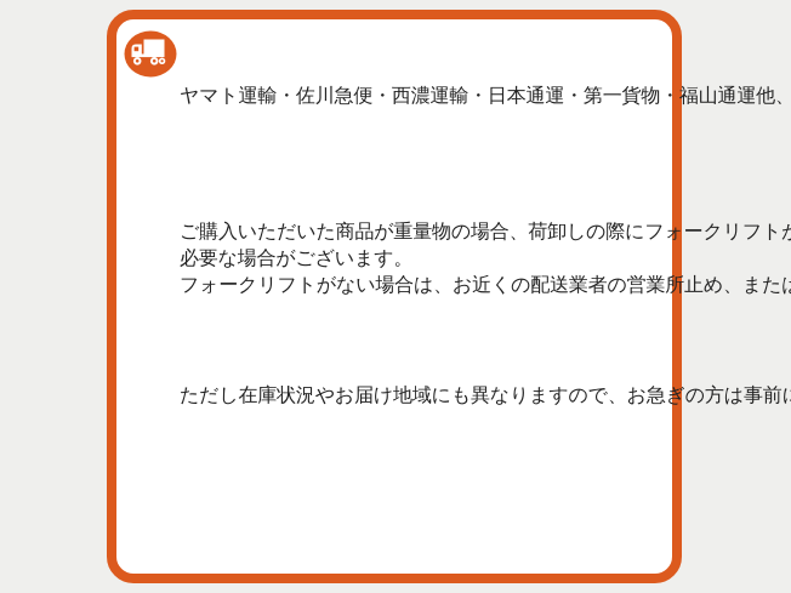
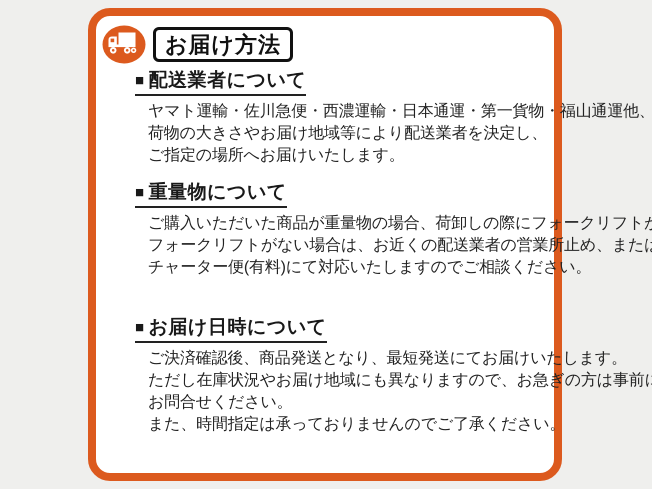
+ お届け方法
+ ■ 配送業者について
  ヤマト運輸・佐川急便・西濃運輸・日本通運・第一貨物・福山通運他、
+ 荷物の大きさやお届け地域等により配送業者を決定し、
+ ご指定の場所へお届けいたします。
+ ■ 重量物について
  ご購入いただいた商品が重量物の場合、荷卸しの際にフォークリフト
- 必要な場合がございます。
  フォークリフトがない場合は、お近くの配送業者の営業所止め、また
+ チャーター便(有料)にて対応いたしますのでご相談ください。
+ ■ お届け日時について
+ ご決済確認後、商品発送となり、最短発送にてお届けいたします。
  ただし在庫状況やお届け地域にも異なりますので、お急ぎの方は事前
+ お問合せください。
+ また、時間指定は承っておりませんのでご了承ください。
